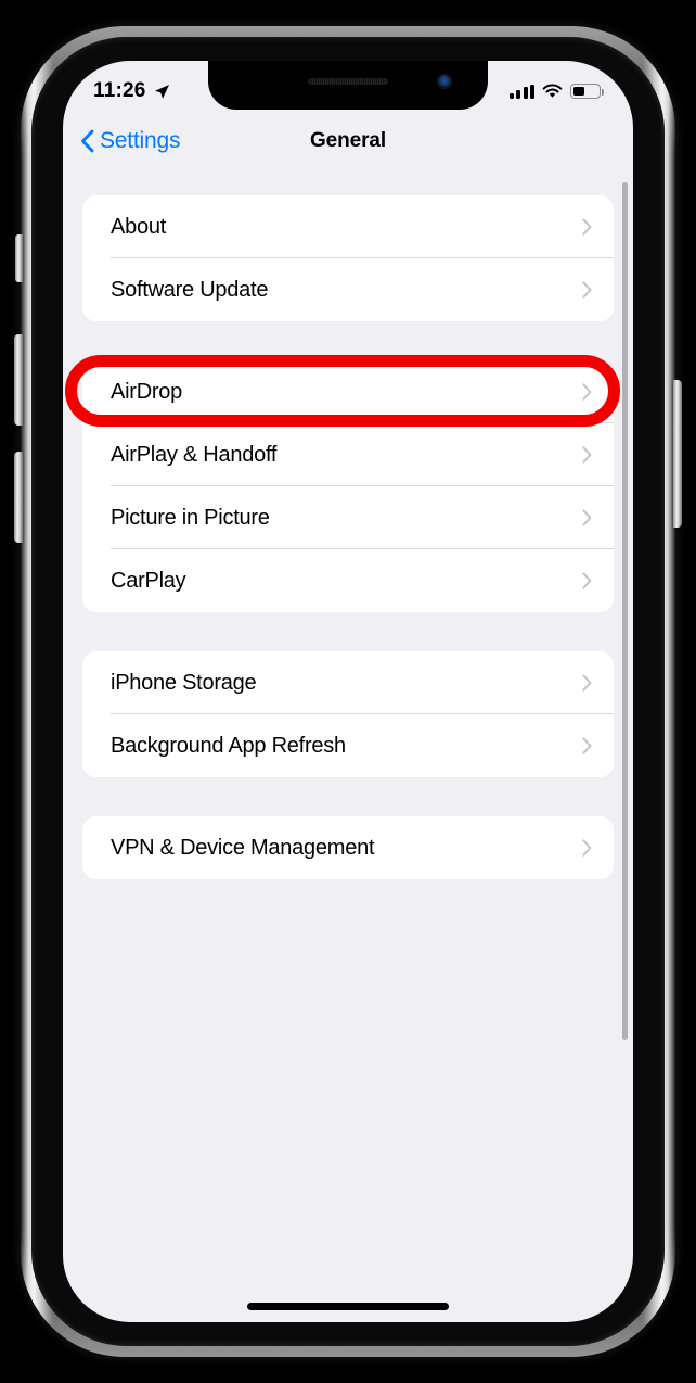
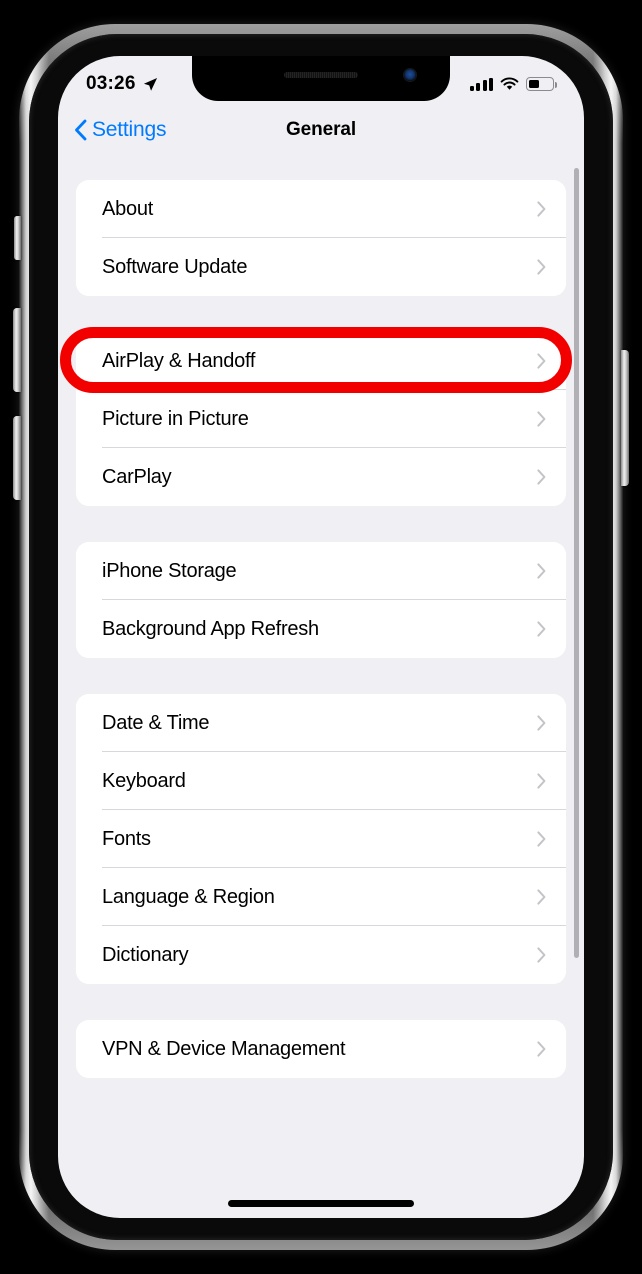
- 11:26
+ 03:26
  Settings
  General
  About
  Software Update
- AirDrop
  AirPlay & Handoff
  Picture in Picture
  CarPlay
  iPhone Storage
  Background App Refresh
+ Date & Time
+ Keyboard
+ Fonts
+ Language & Region
+ Dictionary
  VPN & Device Management
